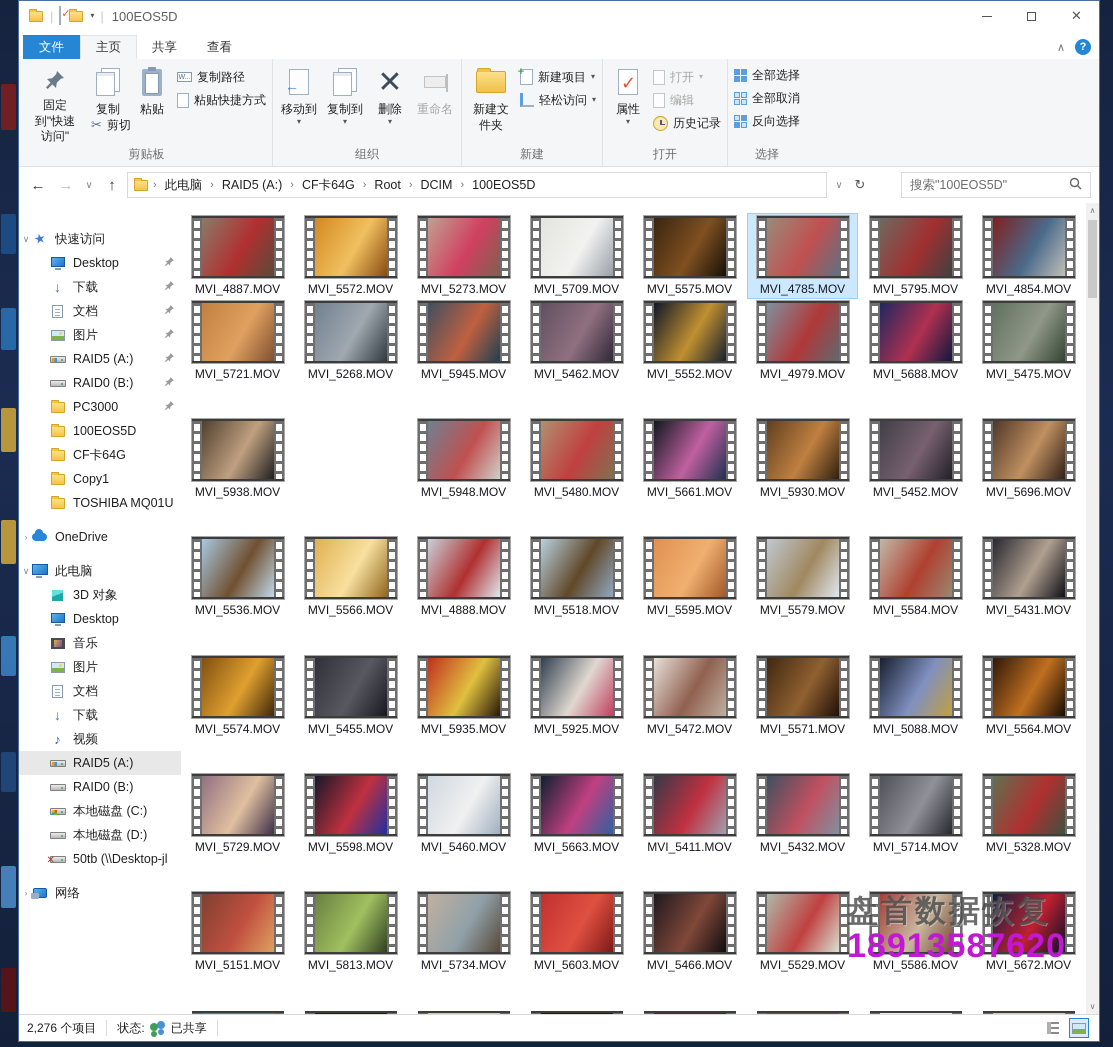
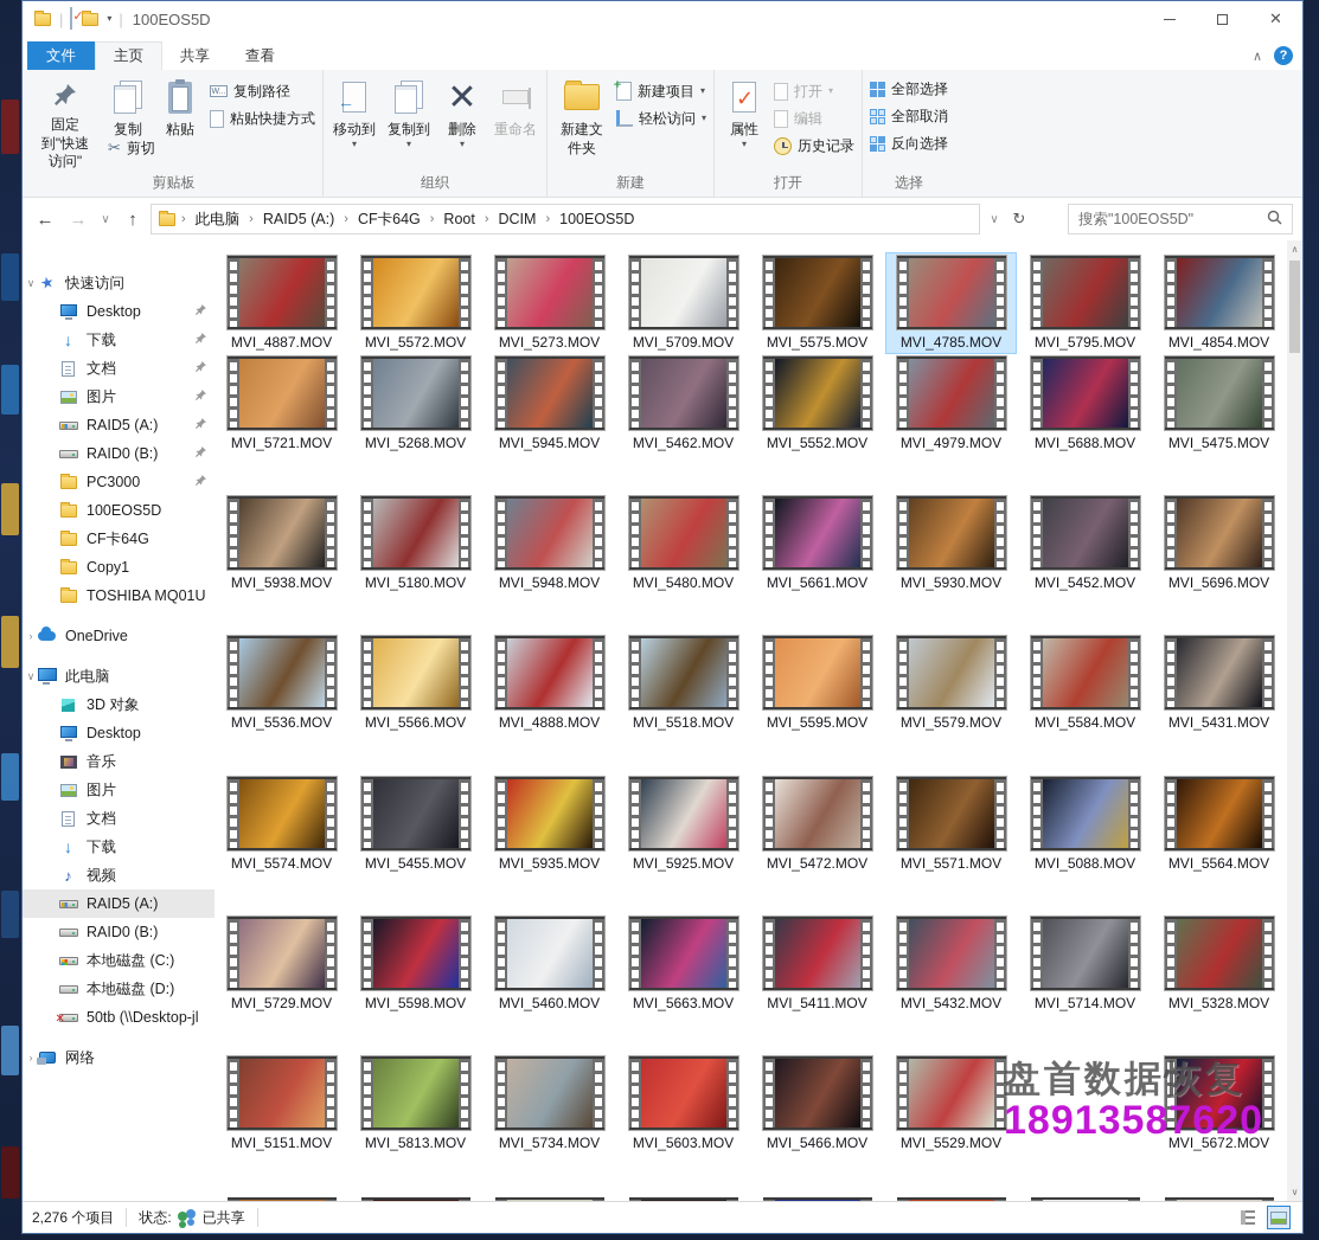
  |
  ▾
  |
  100EOS5D
  ✕
  文件
  主页
  共享
  查看
  ∧
  ?
  固定到"快速访问"
  复制
  粘贴
  复制路径
  粘贴快捷方式
  ✂
  剪切
  剪贴板
  ←
  移动到
  ▾
  复制到
  ▾
  ✕
  删除
  ▾
  重命名
  组织
  新建文件夹
  新建项目
  ▾
  轻松访问
  ▾
  新建
  属性
  ▾
  打开
  ▾
  编辑
  历史记录
  打开
  全部选择
  全部取消
  反向选择
  选择
  ←
  →
  ∨
  ↑
  ›
  此电脑
  ›
  RAID5 (A:)
  ›
  CF卡64G
  ›
  Root
  ›
  DCIM
  ›
  100EOS5D
  ∨
  ↻
  搜索"100EOS5D"
  ∨
  快速访问
  Desktop
  ↓
  下载
  文档
  图片
  RAID5 (A:)
  RAID0 (B:)
  PC3000
  100EOS5D
  CF卡64G
  Copy1
  TOSHIBA MQ01U
  ›
  OneDrive
  ∨
  此电脑
  3D 对象
  Desktop
  音乐
  图片
  文档
  ↓
  下载
  ♪
  视频
  RAID5 (A:)
  RAID0 (B:)
  本地磁盘 (C:)
  本地磁盘 (D:)
  ✕
  50tb (\\Desktop-jl
  ›
  网络
  盘首数据恢复
  18913587620
  MVI_4887.MOV
  MVI_5572.MOV
  MVI_5273.MOV
  MVI_5709.MOV
  MVI_5575.MOV
  MVI_4785.MOV
  MVI_5795.MOV
  MVI_4854.MOV
  MVI_5721.MOV
  MVI_5268.MOV
  MVI_5945.MOV
  MVI_5462.MOV
  MVI_5552.MOV
  MVI_4979.MOV
  MVI_5688.MOV
  MVI_5475.MOV
  MVI_5938.MOV
+ MVI_5180.MOV
  MVI_5948.MOV
  MVI_5480.MOV
  MVI_5661.MOV
  MVI_5930.MOV
  MVI_5452.MOV
  MVI_5696.MOV
  MVI_5536.MOV
  MVI_5566.MOV
  MVI_4888.MOV
  MVI_5518.MOV
  MVI_5595.MOV
  MVI_5579.MOV
  MVI_5584.MOV
  MVI_5431.MOV
  MVI_5574.MOV
  MVI_5455.MOV
  MVI_5935.MOV
  MVI_5925.MOV
  MVI_5472.MOV
  MVI_5571.MOV
  MVI_5088.MOV
  MVI_5564.MOV
  MVI_5729.MOV
  MVI_5598.MOV
  MVI_5460.MOV
  MVI_5663.MOV
  MVI_5411.MOV
  MVI_5432.MOV
  MVI_5714.MOV
  MVI_5328.MOV
  MVI_5151.MOV
  MVI_5813.MOV
  MVI_5734.MOV
  MVI_5603.MOV
  MVI_5466.MOV
  MVI_5529.MOV
- MVI_5586.MOV
  MVI_5672.MOV
  ∧
  ∨
  2,276 个项目
  状态:
  已共享
